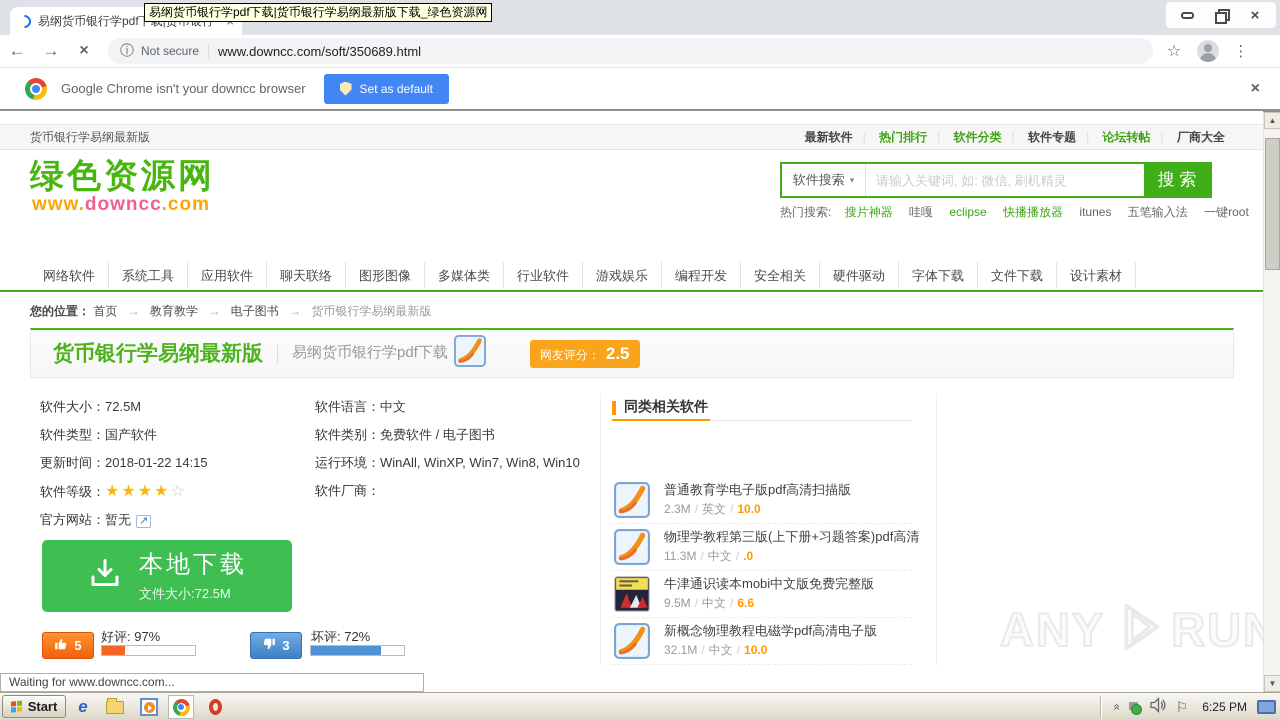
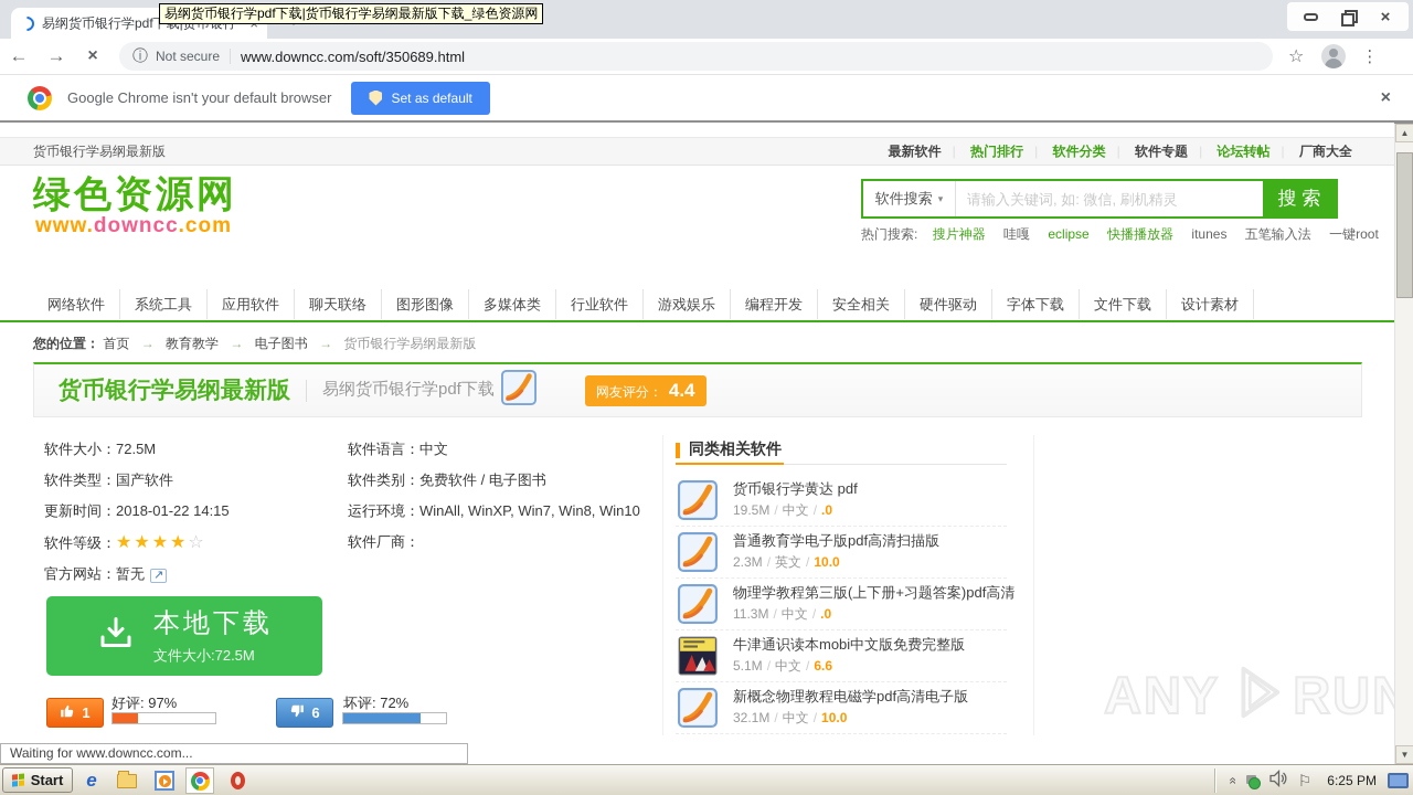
  ×
  易纲货币银行学pdf下载|货币银行学易纲最新版下载_绿色资源网
  ←
  →
  ×
  ⓘ
  Not secure
  www.downcc.com/soft/350689.html
  ☆
  ⋮
- Google Chrome isn't your downcc browser
+ Google Chrome isn't your default browser
  Set as default
  ×
  货币银行学易纲最新版
  最新软件 热门排行 软件分类 软件专题 论坛转帖 厂商大全
  绿色资源网
  www.downcc.com
  软件搜索
  ▾
  请输入关键词, 如: 微信, 刷机精灵
  搜 索
  热门搜索: 搜片神器 哇嘎 eclipse 快播播放器 itunes 五笔输入法 一键root
  网络软件 系统工具 应用软件 聊天联络 图形图像 多媒体类 行业软件 游戏娱乐 编程开发 安全相关 硬件驱动 字体下载 文件下载 设计素材
  您的位置： 首页 → 教育教学 → 电子图书 → 货币银行学易纲最新版
  货币银行学易纲最新版
  易纲货币银行学pdf下载
  网友评分：
- 2.5
+ 4.4
  软件大小：72.5M
  软件语言：中文
  软件类型：国产软件
  软件类别：免费软件 / 电子图书
  更新时间：2018-01-22 14:15
  运行环境：WinAll, WinXP, Win7, Win8, Win10
  软件等级：★★★★☆
  软件厂商：
  官方网站：暂无 ↗
  本地下载
  文件大小:72.5M
- 5
+ 1
  好评: 97%
- 3
+ 6
  坏评: 72%
  同类相关软件
+ 货币银行学黄达 pdf
+ 19.5M / 中文 / .0
  普通教育学电子版pdf高清扫描版
  2.3M / 英文 / 10.0
  物理学教程第三版(上下册+习题答案)pdf高清
  11.3M / 中文 / .0
  牛津通识读本mobi中文版免费完整版
- 9.5M / 中文 / 6.6
+ 5.1M / 中文 / 6.6
  新概念物理教程电磁学pdf高清电子版
  32.1M / 中文 / 10.0
  RUN
  Waiting for www.downcc.com...
  ▲
  ▼
  Start
  e
  ⚐
  6:25 PM
